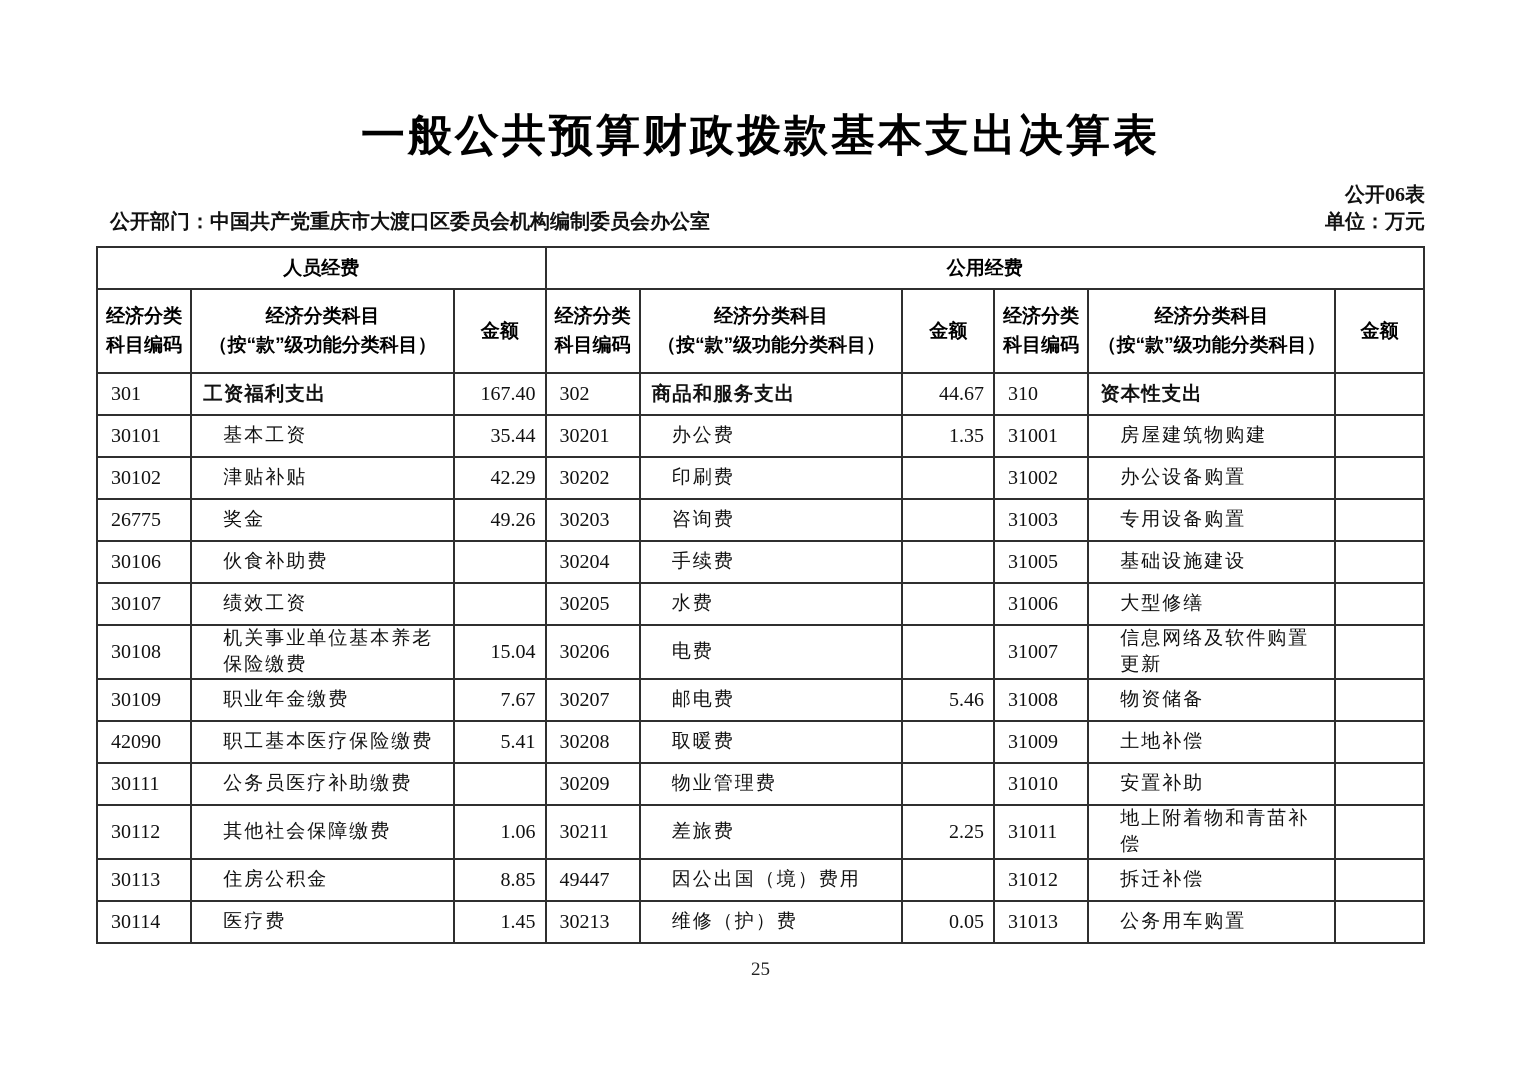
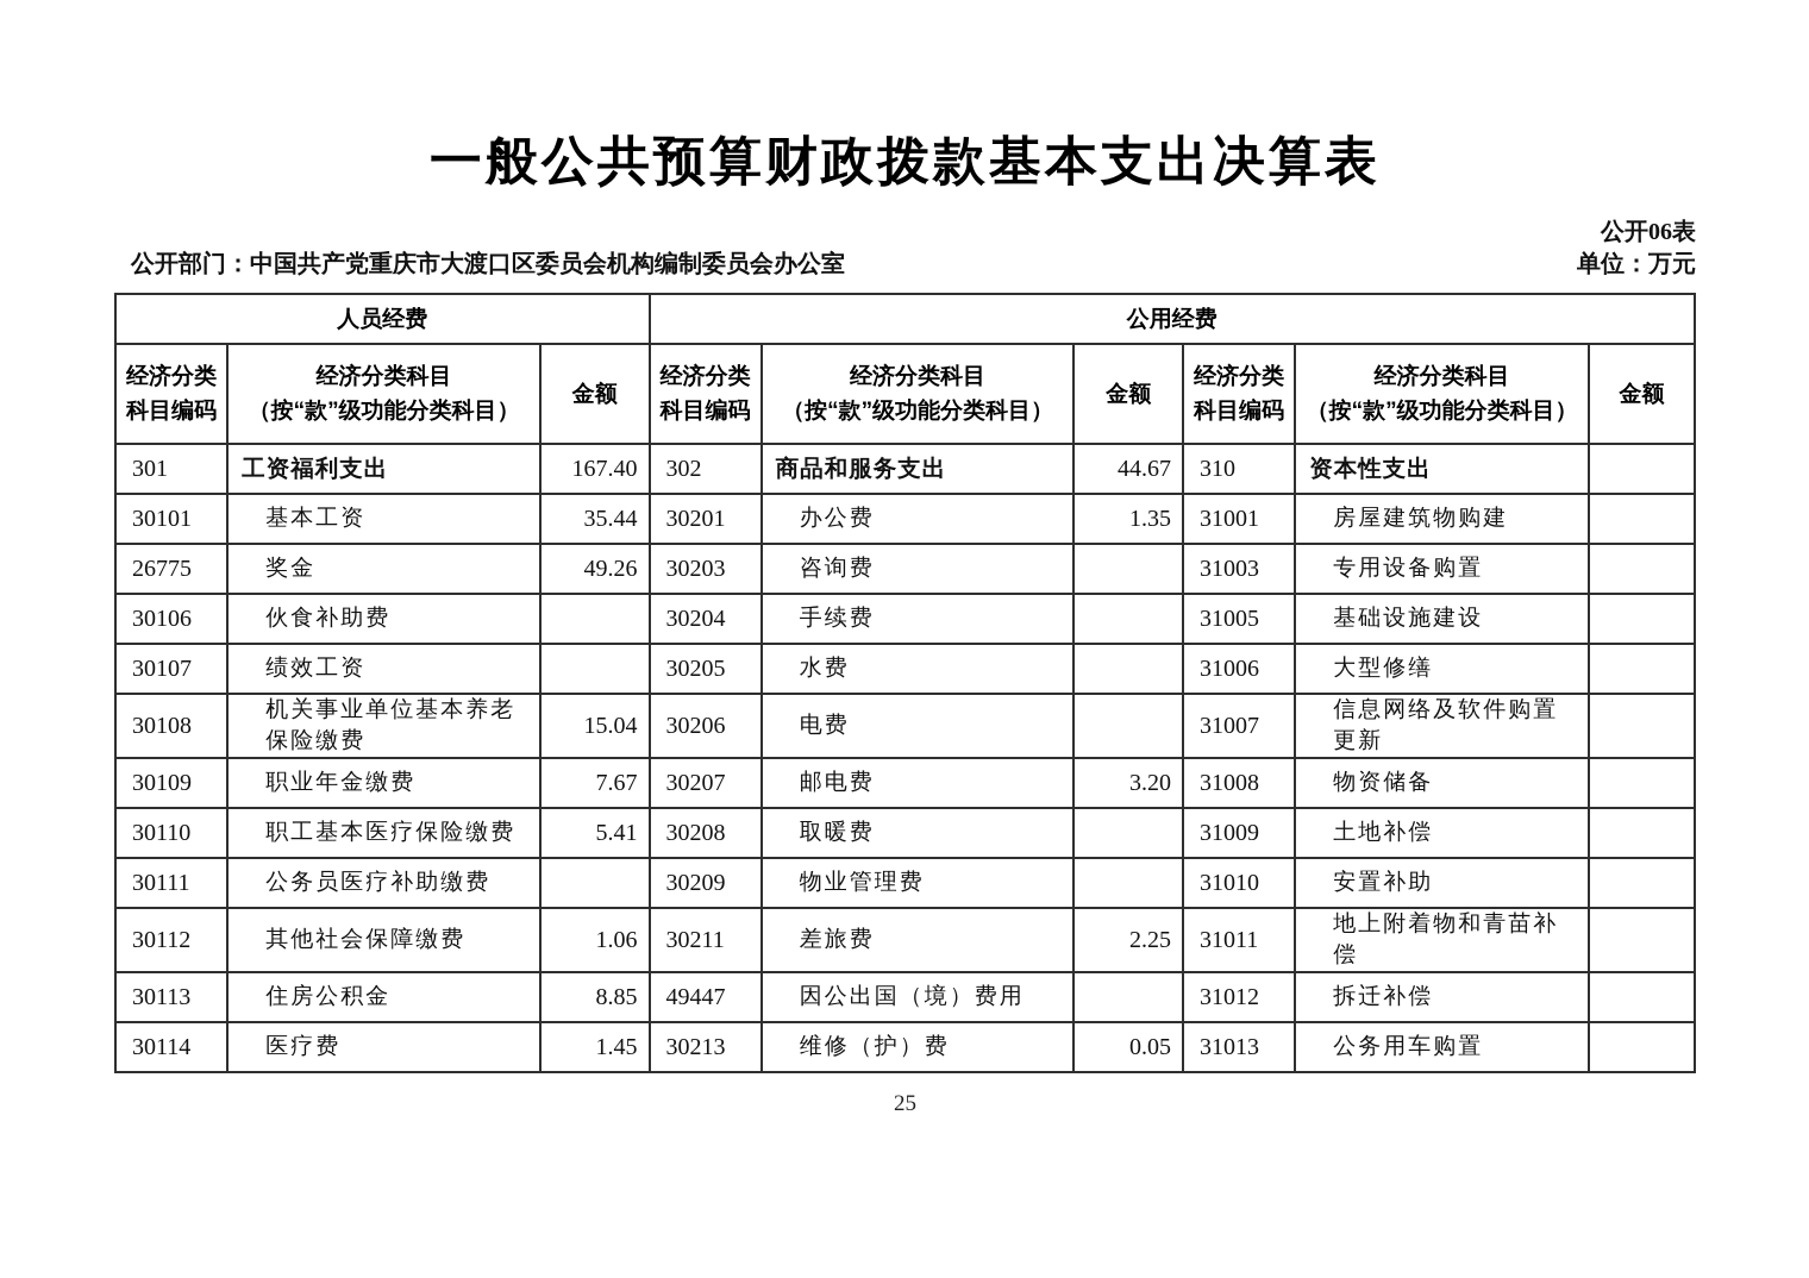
  一般公共预算财政拨款基本支出决算表
  公开06表
  公开部门：中国共产党重庆市大渡口区委员会机构编制委员会办公室
  单位：万元
  人员经费	公用经费
  经济分类 科目编码	经济分类科目 （按“款”级功能分类科目）	金额	经济分类 科目编码	经济分类科目 （按“款”级功能分类科目）	金额	经济分类 科目编码	经济分类科目 （按“款”级功能分类科目）	金额
  301	工资福利支出	167.40	302	商品和服务支出	44.67	310	资本性支出
  30101	基本工资	35.44	30201	办公费	1.35	31001	房屋建筑物购建
- 30102	津贴补贴	42.29	30202	印刷费		31002	办公设备购置
  26775	奖金	49.26	30203	咨询费		31003	专用设备购置
  30106	伙食补助费		30204	手续费		31005	基础设施建设
  30107	绩效工资		30205	水费		31006	大型修缮
  30108	机关事业单位基本养老保险缴费	15.04	30206	电费		31007	信息网络及软件购置更新
- 30109	职业年金缴费	7.67	30207	邮电费	5.46	31008	物资储备
+ 30109	职业年金缴费	7.67	30207	邮电费	3.20	31008	物资储备
- 42090	职工基本医疗保险缴费	5.41	30208	取暖费		31009	土地补偿
+ 30110	职工基本医疗保险缴费	5.41	30208	取暖费		31009	土地补偿
  30111	公务员医疗补助缴费		30209	物业管理费		31010	安置补助
  30112	其他社会保障缴费	1.06	30211	差旅费	2.25	31011	地上附着物和青苗补偿
  30113	住房公积金	8.85	49447	因公出国（境）费用		31012	拆迁补偿
  30114	医疗费	1.45	30213	维修（护）费	0.05	31013	公务用车购置
  25
